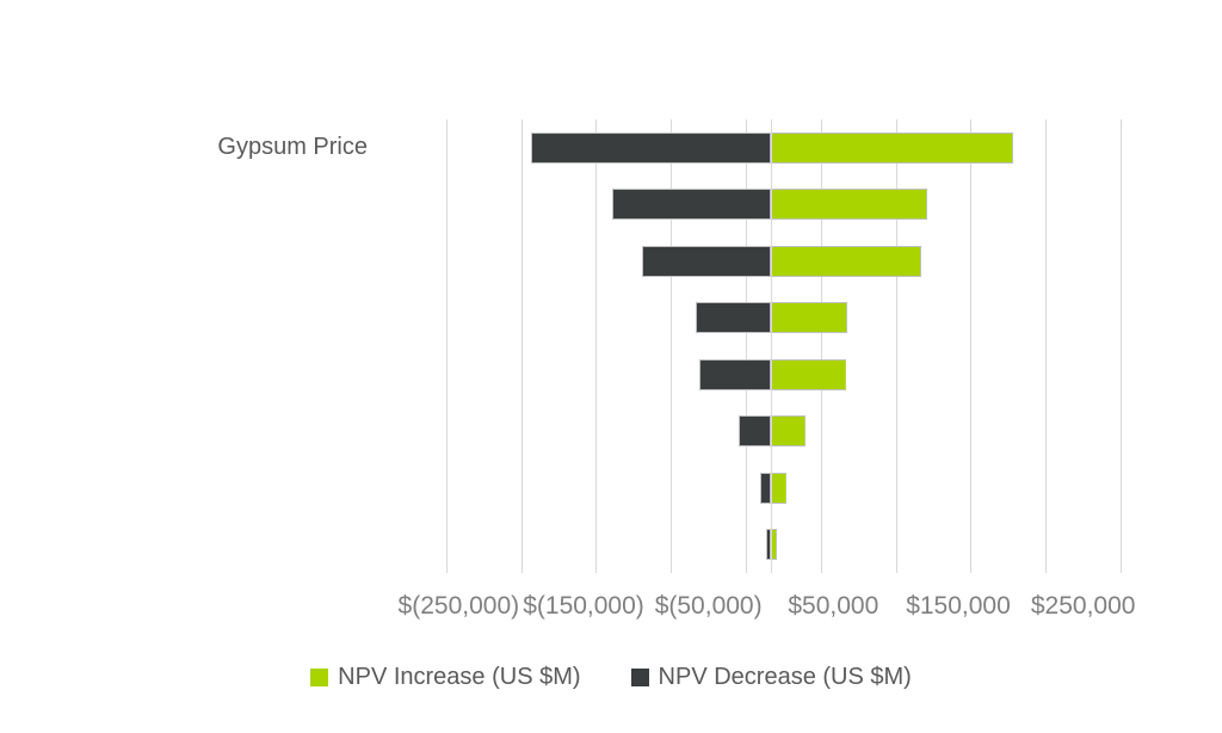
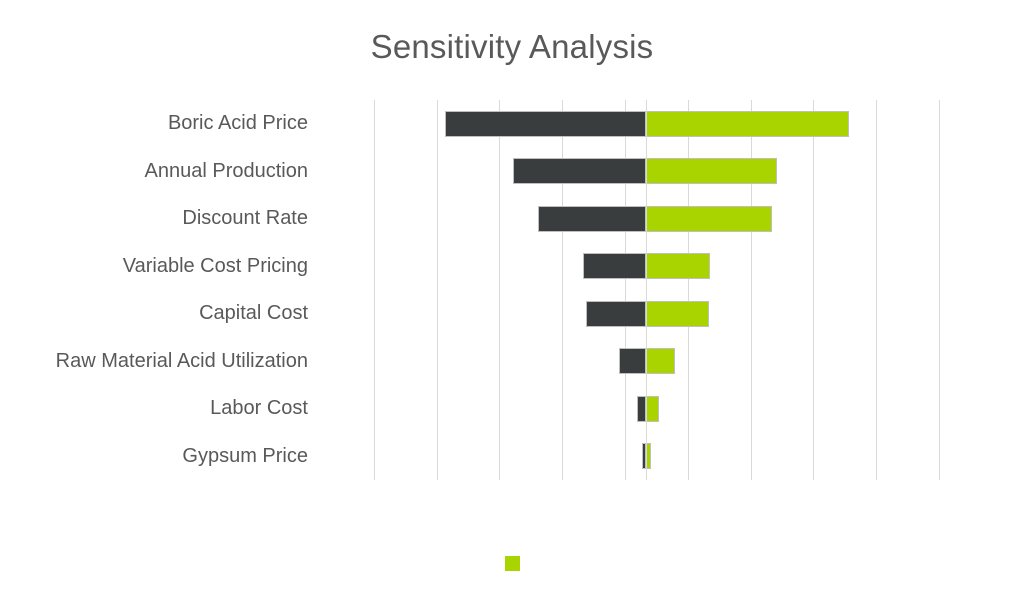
+ Sensitivity Analysis
+ Boric Acid Price
+ Annual Production
+ Discount Rate
+ Variable Cost Pricing
+ Capital Cost
+ Raw Material Acid Utilization
+ Labor Cost
  Gypsum Price
- $(250,000)
- $(150,000)
- $(50,000)
- $50,000
- $150,000
- $250,000
- NPV Increase (US $M)
- NPV Decrease (US $M)
